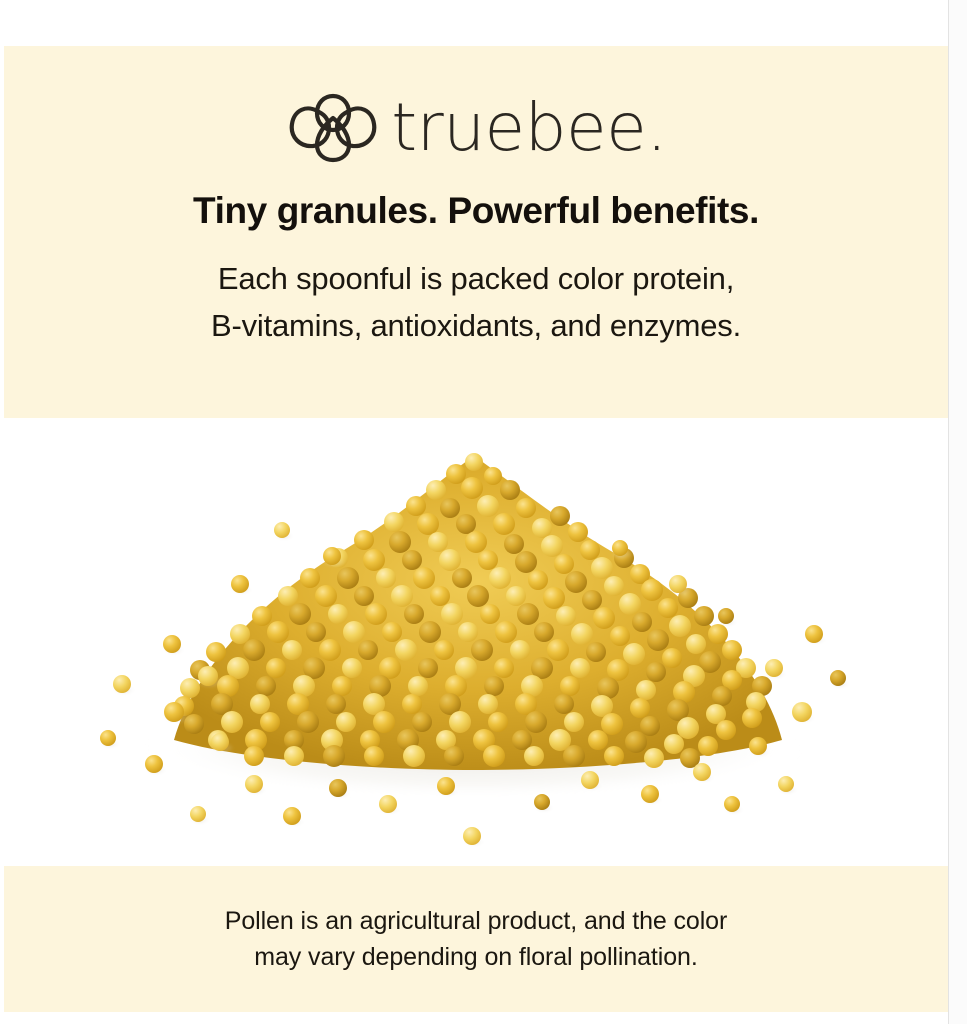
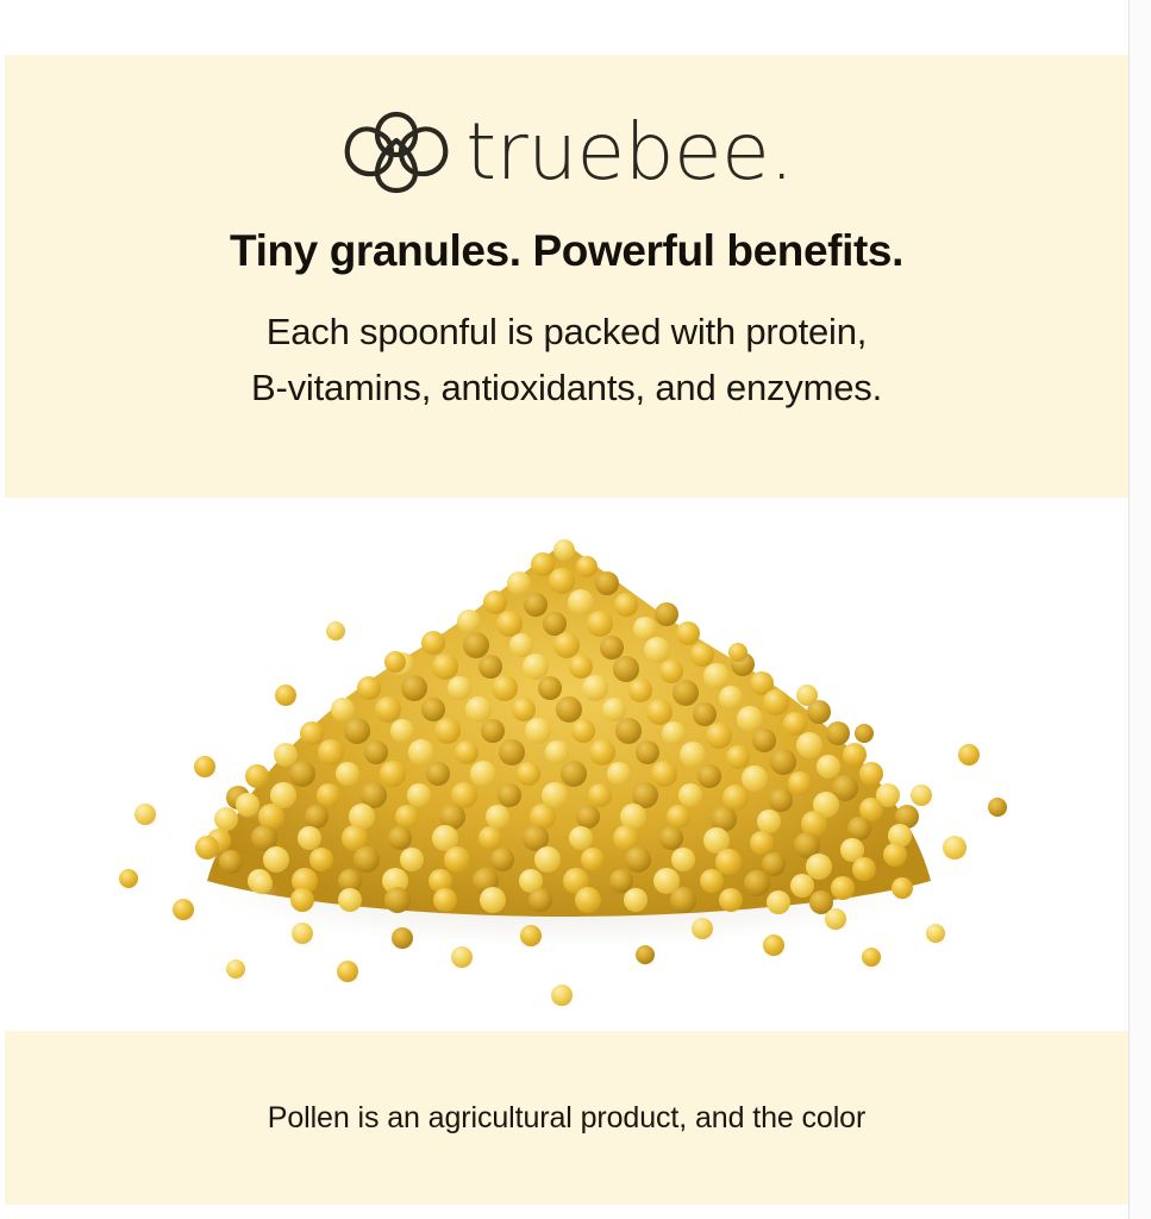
  truebee.
  Tiny granules. Powerful benefits.
- Each spoonful is packed color protein,
+ Each spoonful is packed with protein,
  B-vitamins, antioxidants, and enzymes.
  Pollen is an agricultural product, and the color
- may vary depending on floral pollination.
